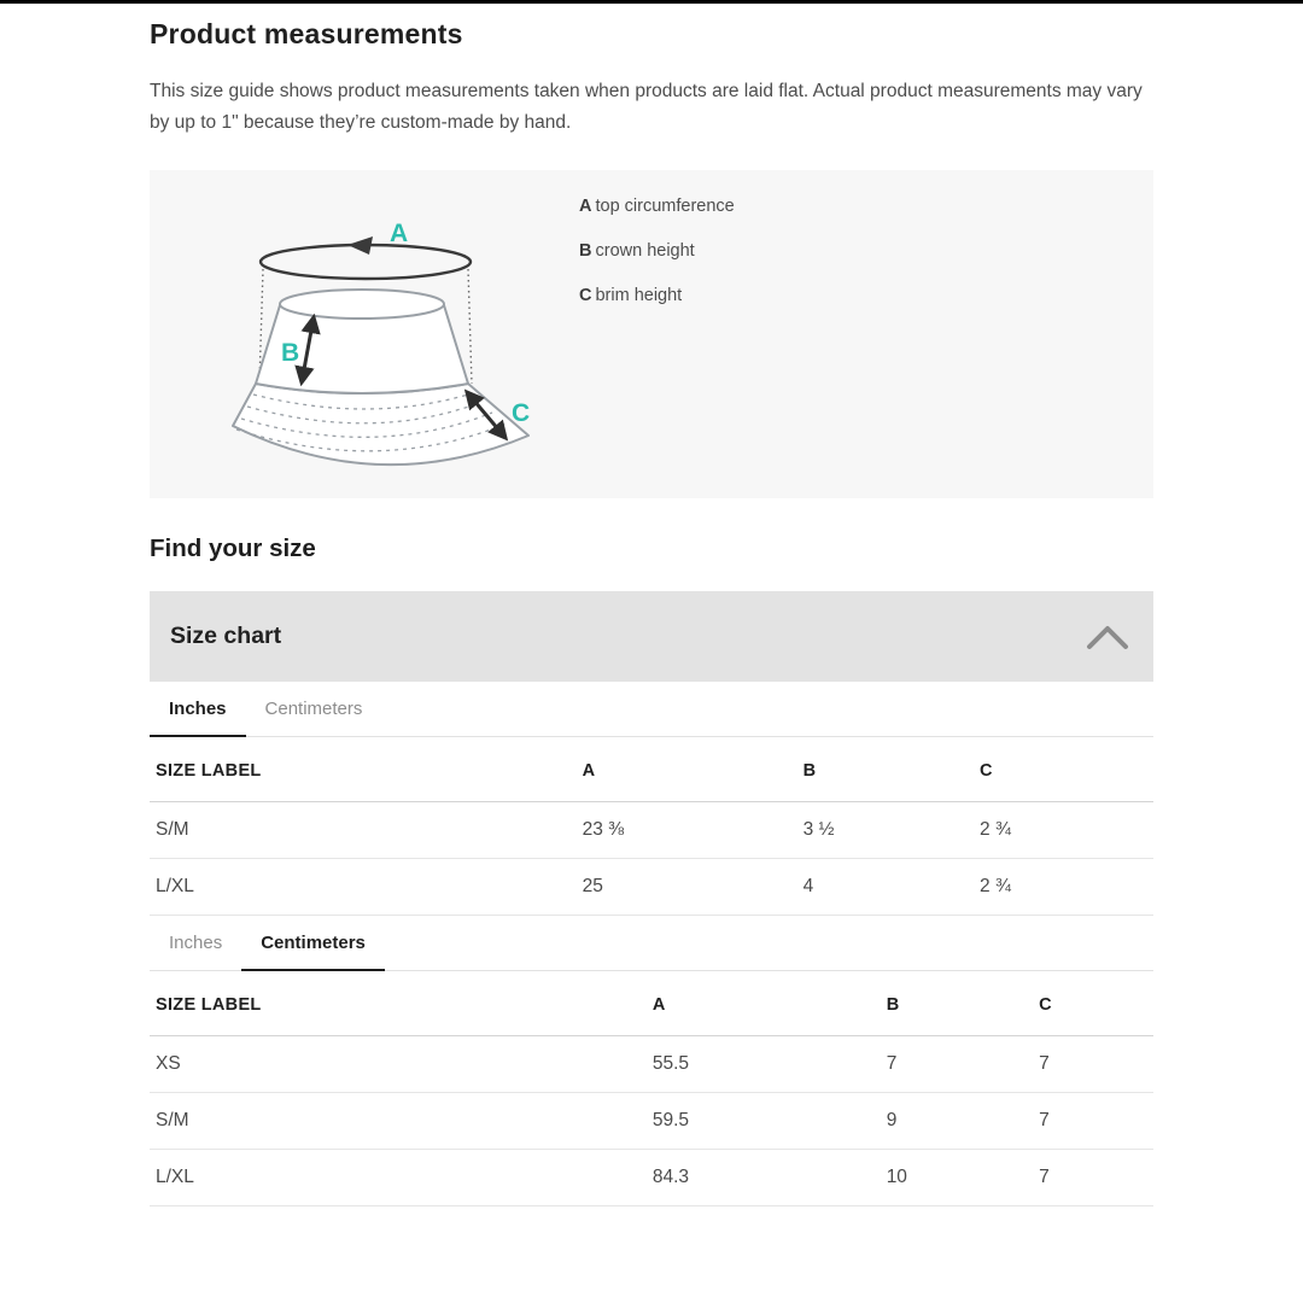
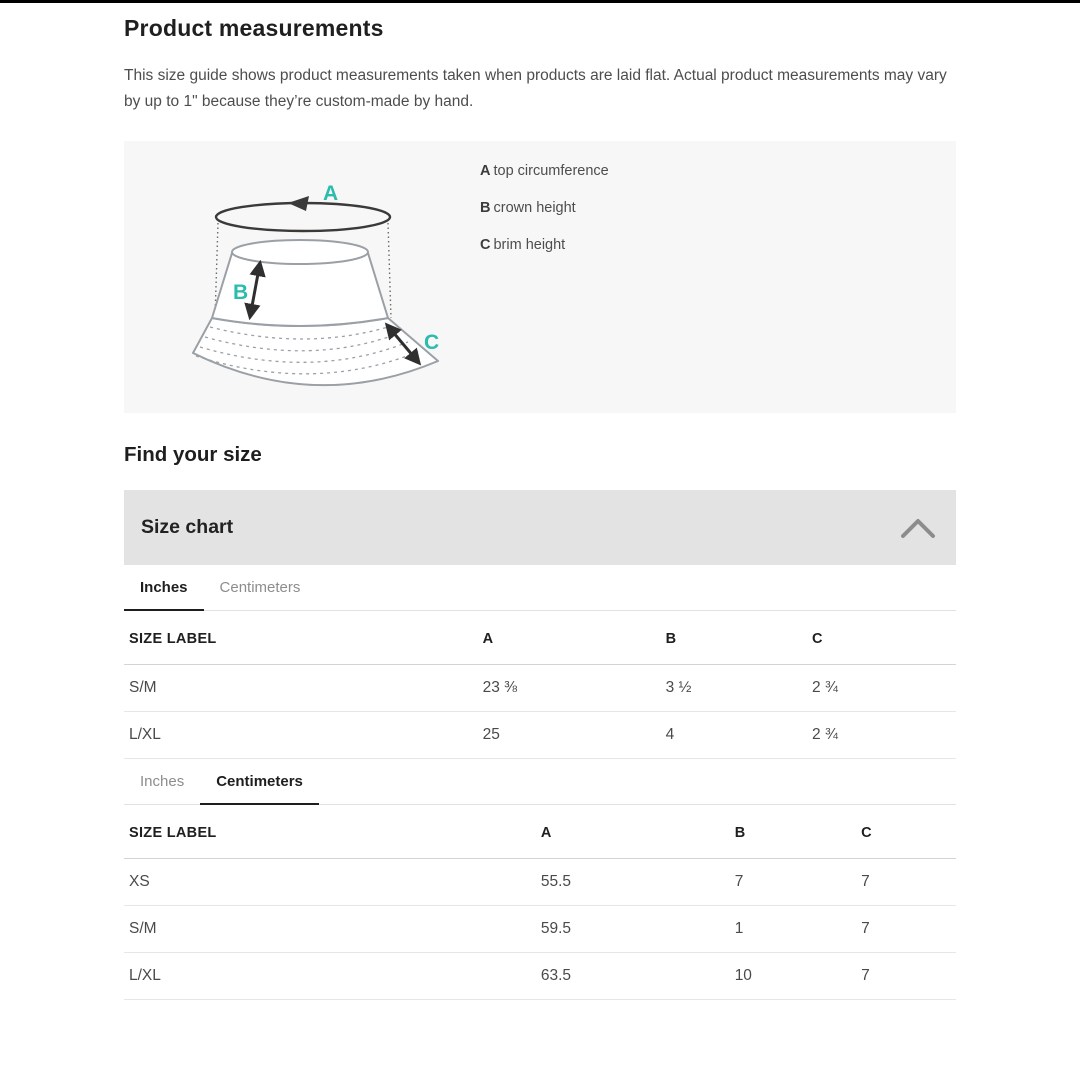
  Product measurements
  This size guide shows product measurements taken when products are laid flat. Actual product measurements may vary by up to 1" because they’re custom-made by hand.
  A
  B
  C
  A top circumference
  B crown height
  C brim height
  Find your size
  Size chart
  Inches
  Centimeters
  SIZE LABEL	A	B	C
  S/M	23 ⅜	3 ½	2 ¾
  L/XL	25	4	2 ¾
  Inches
  Centimeters
  SIZE LABEL	A	B	C
  XS	55.5	7	7
- S/M	59.5	9	7
+ S/M	59.5	1	7
- L/XL	84.3	10	7
+ L/XL	63.5	10	7
